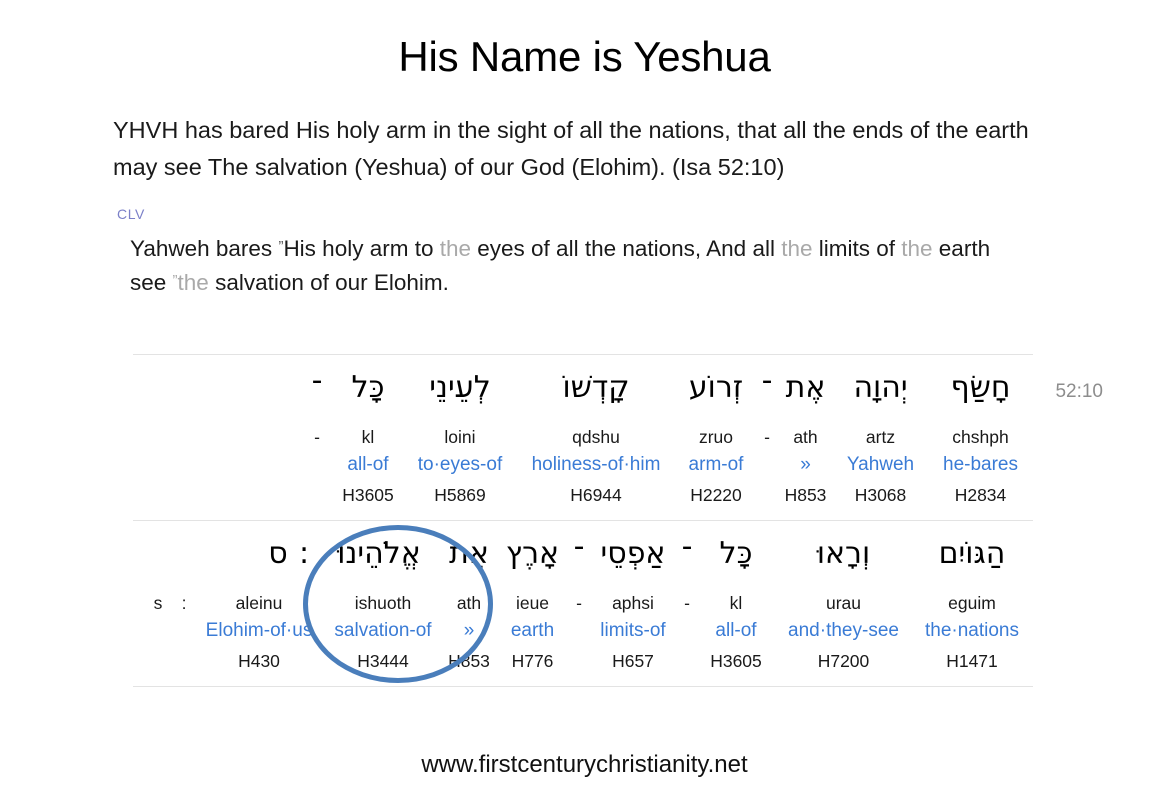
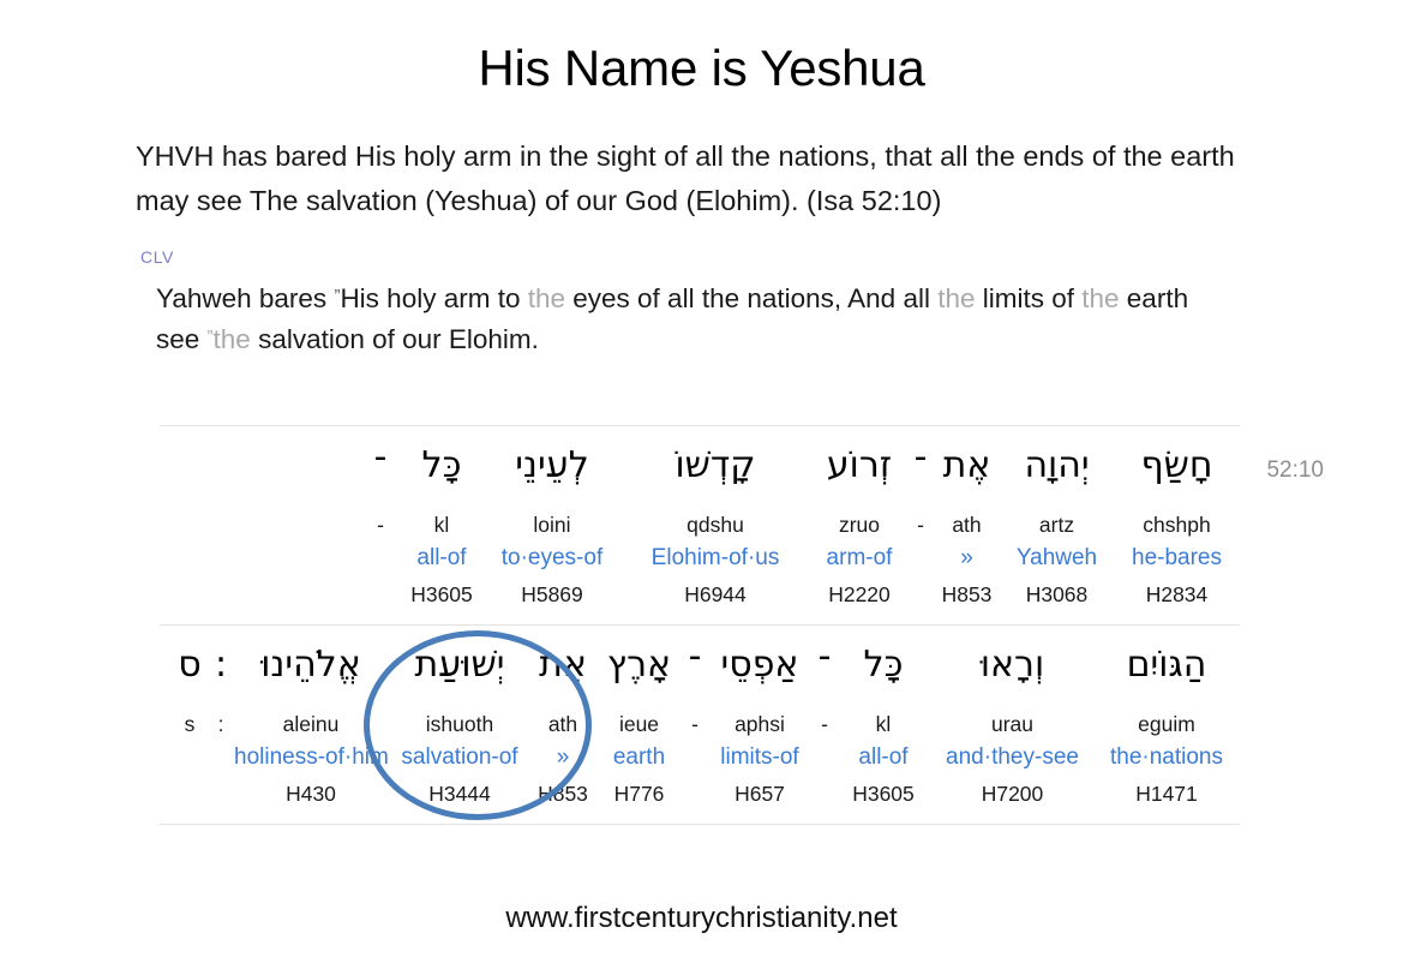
  His Name is Yeshua
  YHVH has bared His holy arm in the sight of all the nations, that all the ends of the earth may see The salvation (Yeshua) of our God (Elohim). (Isa 52:10)
  CLV
  Yahweh bares ”His holy arm to the eyes of all the nations, And all the limits of the earth see ”the salvation of our Elohim.
  52:10
  חָשַׂף
  יְהוָה
  אֶת
  ־
  זְרוֹע
  קָדְשׁוֹ
  לְעֵינֵי
  כָּל
  ־
  chshph
  artz
  ath
  -
  zruo
  qdshu
  loini
  kl
  -
  he-bares
  Yahweh
  »
  arm-of
- holiness-of·him
+ Elohim-of·us
  to·eyes-of
  all-of
  H2834
  H3068
  H853
  H2220
  H6944
  H5869
  H3605
  הַגּוֹיִם
  וְרָאוּ
  כָּל
  ־
  אַפְסֵי
  ־
  אָרֶץ
  אֵת
+ יְשׁוּעַת
  אֱלֹהֵינוּ
  :
  ס
  eguim
  urau
  kl
  -
  aphsi
  -
  ieue
  ath
  ishuoth
  aleinu
  :
  s
  the·nations
  and·they-see
  all-of
  limits-of
  earth
  »
  salvation-of
- Elohim-of·us
+ holiness-of·him
  H1471
  H7200
  H3605
  H657
  H776
  H853
  H3444
  H430
  www.firstcenturychristianity.net
